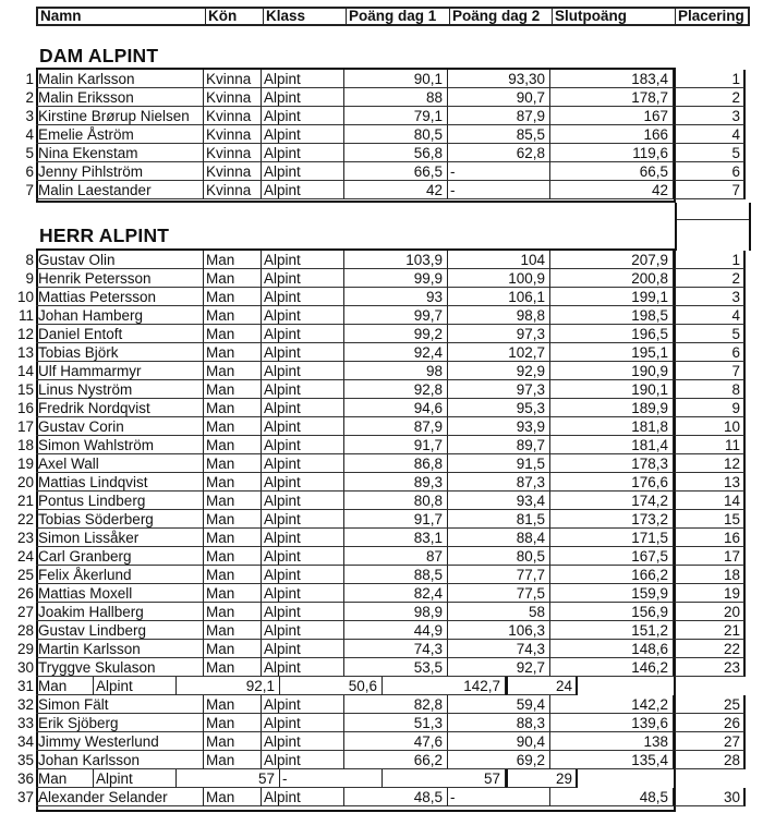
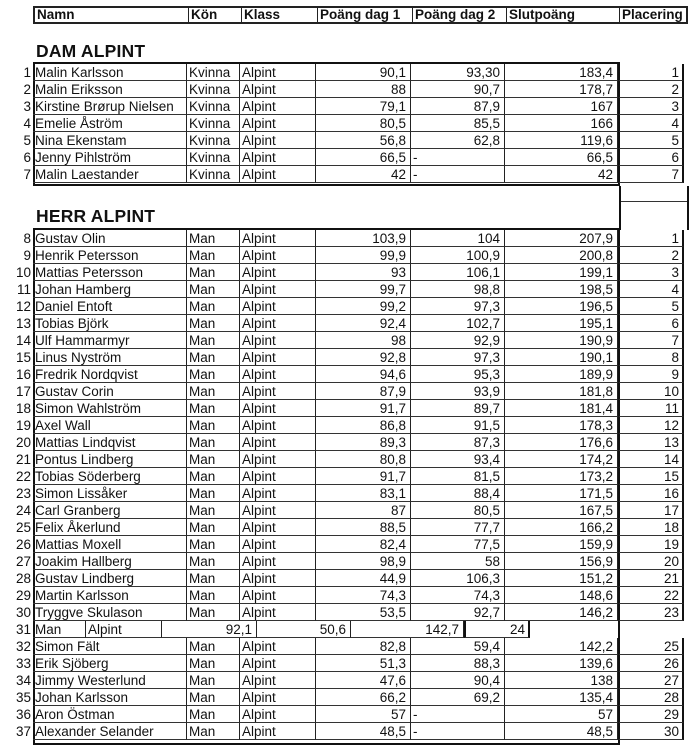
  Namn
  Kön
  Klass
  Poäng dag 1
  Poäng dag 2
  Slutpoäng
  Placering
  DAM ALPINT
  1
  Malin Karlsson
  Kvinna
  Alpint
  90,1
  93,30
  183,4
  1
  2
  Malin Eriksson
  Kvinna
  Alpint
  88
  90,7
  178,7
  2
  3
  Kirstine Brørup Nielsen
  Kvinna
  Alpint
  79,1
  87,9
  167
  3
  4
  Emelie Åström
  Kvinna
  Alpint
  80,5
  85,5
  166
  4
  5
  Nina Ekenstam
  Kvinna
  Alpint
  56,8
  62,8
  119,6
  5
  6
  Jenny Pihlström
  Kvinna
  Alpint
  66,5
  -
  66,5
  6
  7
  Malin Laestander
  Kvinna
  Alpint
  42
  -
  42
  7
  HERR ALPINT
  8
  Gustav Olin
  Man
  Alpint
  103,9
  104
  207,9
  1
  9
  Henrik Petersson
  Man
  Alpint
  99,9
  100,9
  200,8
  2
  10
  Mattias Petersson
  Man
  Alpint
  93
  106,1
  199,1
  3
  11
  Johan Hamberg
  Man
  Alpint
  99,7
  98,8
  198,5
  4
  12
  Daniel Entoft
  Man
  Alpint
  99,2
  97,3
  196,5
  5
  13
  Tobias Björk
  Man
  Alpint
  92,4
  102,7
  195,1
  6
  14
  Ulf Hammarmyr
  Man
  Alpint
  98
  92,9
  190,9
  7
  15
  Linus Nyström
  Man
  Alpint
  92,8
  97,3
  190,1
  8
  16
  Fredrik Nordqvist
  Man
  Alpint
  94,6
  95,3
  189,9
  9
  17
  Gustav Corin
  Man
  Alpint
  87,9
  93,9
  181,8
  10
  18
  Simon Wahlström
  Man
  Alpint
  91,7
  89,7
  181,4
  11
  19
  Axel Wall
  Man
  Alpint
  86,8
  91,5
  178,3
  12
  20
  Mattias Lindqvist
  Man
  Alpint
  89,3
  87,3
  176,6
  13
  21
  Pontus Lindberg
  Man
  Alpint
  80,8
  93,4
  174,2
  14
  22
  Tobias Söderberg
  Man
  Alpint
  91,7
  81,5
  173,2
  15
  23
  Simon Lissåker
  Man
  Alpint
  83,1
  88,4
  171,5
  16
  24
  Carl Granberg
  Man
  Alpint
  87
  80,5
  167,5
  17
  25
  Felix Åkerlund
  Man
  Alpint
  88,5
  77,7
  166,2
  18
  26
  Mattias Moxell
  Man
  Alpint
  82,4
  77,5
  159,9
  19
  27
  Joakim Hallberg
  Man
  Alpint
  98,9
  58
  156,9
  20
  28
  Gustav Lindberg
  Man
  Alpint
  44,9
  106,3
  151,2
  21
  29
  Martin Karlsson
  Man
  Alpint
  74,3
  74,3
  148,6
  22
  30
  Tryggve Skulason
  Man
  Alpint
  53,5
  92,7
  146,2
  23
  31
  Man
  Alpint
  92,1
  50,6
  142,7
  24
  32
  Simon Fält
  Man
  Alpint
  82,8
  59,4
  142,2
  25
  33
  Erik Sjöberg
  Man
  Alpint
  51,3
  88,3
  139,6
  26
  34
  Jimmy Westerlund
  Man
  Alpint
  47,6
  90,4
  138
  27
  35
  Johan Karlsson
  Man
  Alpint
  66,2
  69,2
  135,4
  28
  36
+ Aron Östman
  Man
  Alpint
  57
  -
  57
  29
  37
  Alexander Selander
  Man
  Alpint
  48,5
  -
  48,5
  30
